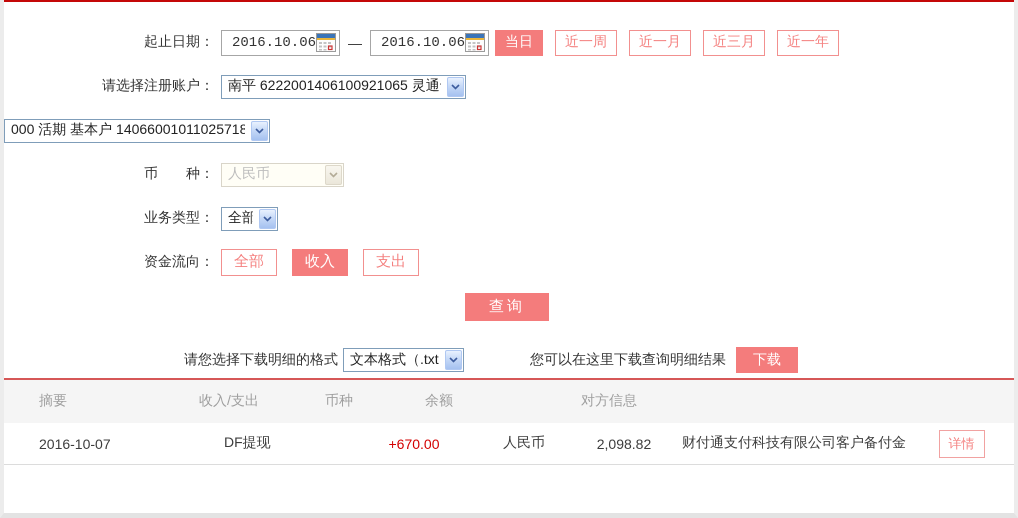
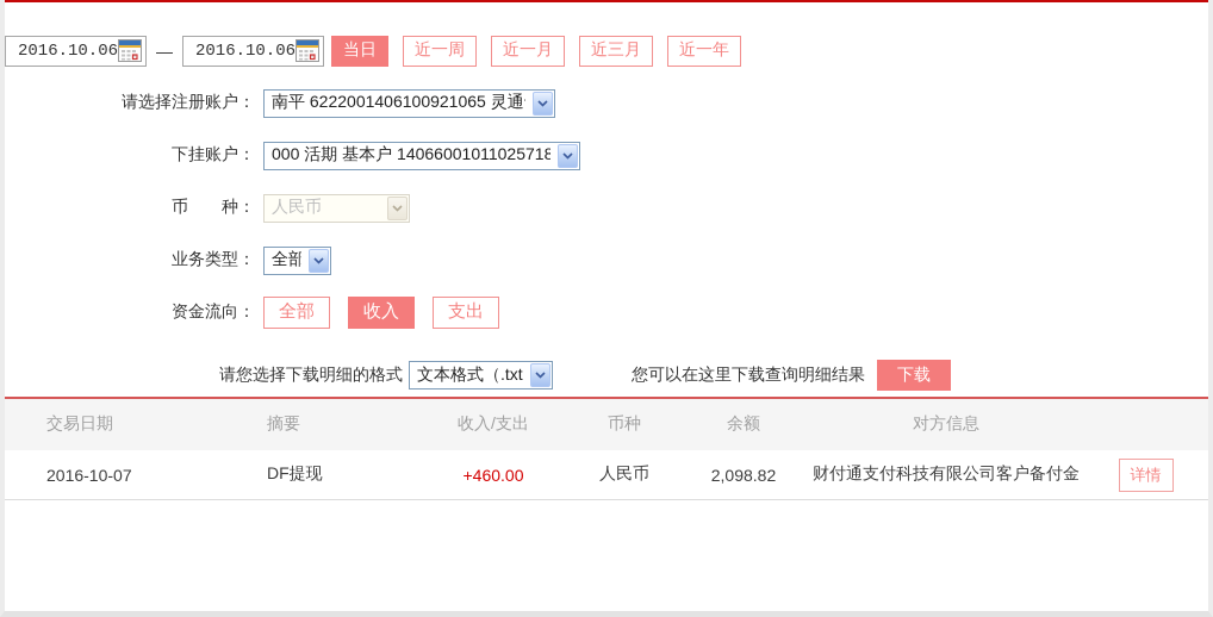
- 起止日期：
  2016.10.06
  —
  2016.10.06
  当日
  近一周
  近一月
  近三月
  近一年
  请选择注册账户：
  南平 6222001406100921065 灵通
+ 下挂账户：
  000 活期 基本户 14066001011025718
  币 种：
  人民币
  业务类型：
  全部
  资金流向：
  全部
  收入
  支出
- 查询
  请您选择下载明细的格式
  文本格式（.txt
  您可以在这里下载查询明细结果
  下载
+ 交易日期
  摘要
  收入/支出
  币种
  余额
  对方信息
  2016-10-07
  DF提现
- +670.00
+ +460.00
  人民币
  2,098.82
  财付通支付科技有限公司客户备付金
  详情
